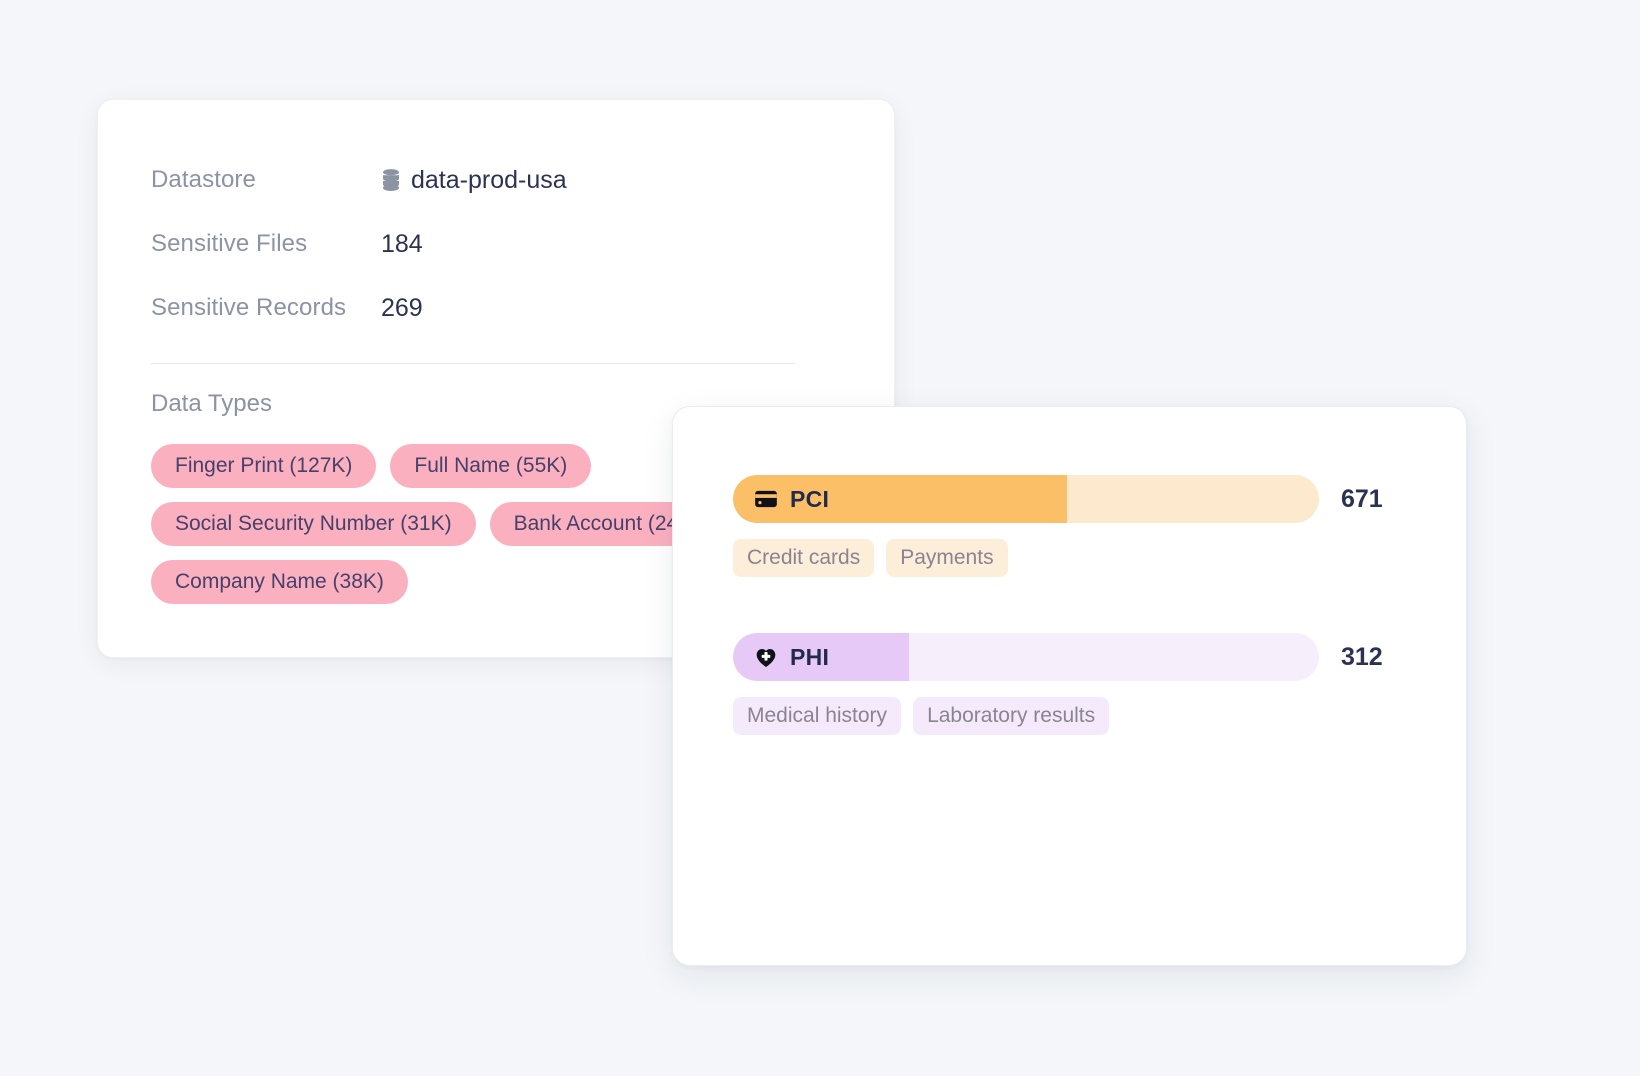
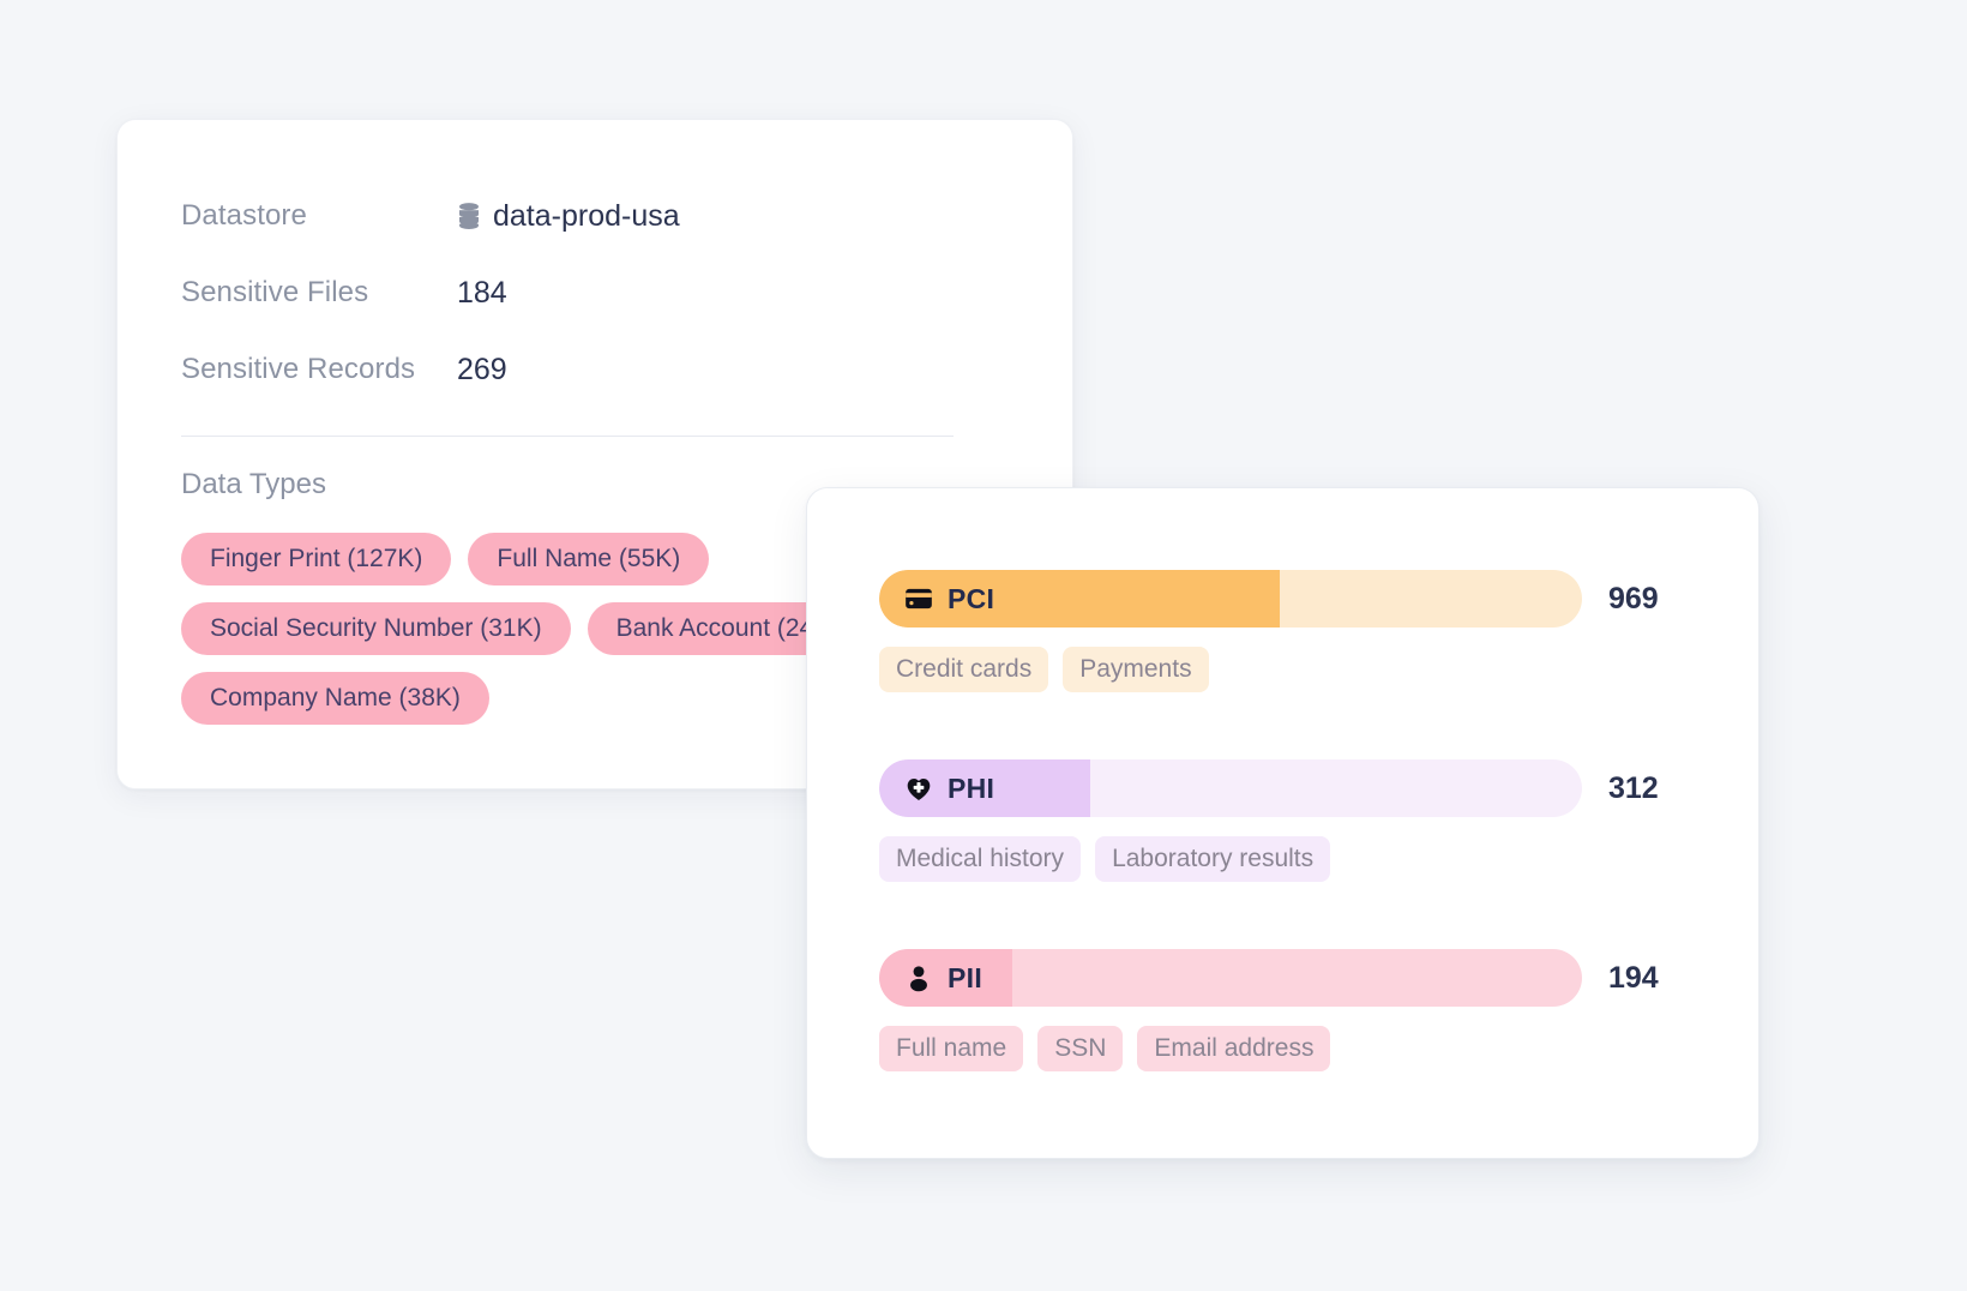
  Datastore
  data-prod-usa
  Sensitive Files
  184
  Sensitive Records
  269
  Data Types
  Finger Print (127K)
  Full Name (55K)
  Social Security Number (31K)
  Bank Account (2
  Company Name (38K)
  PCI
- 671
+ 969
  Credit cards
  Payments
  PHI
  312
  Medical history
  Laboratory results
+ PII
+ 194
+ Full name
+ SSN
+ Email address
